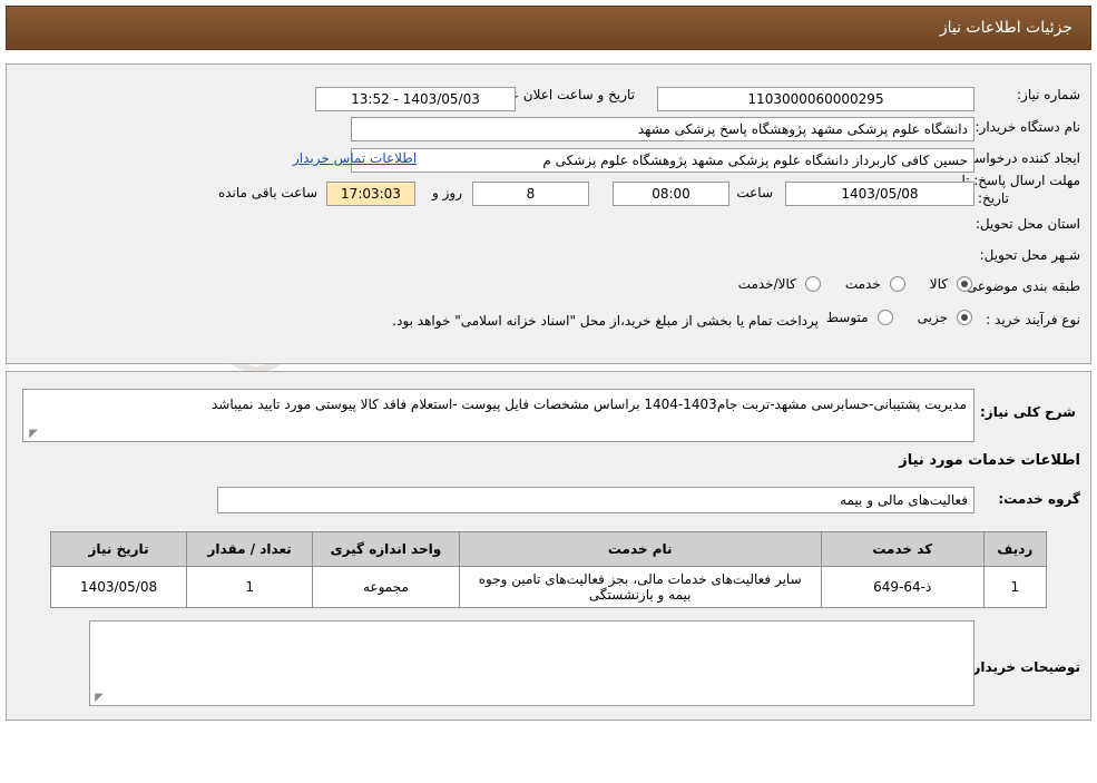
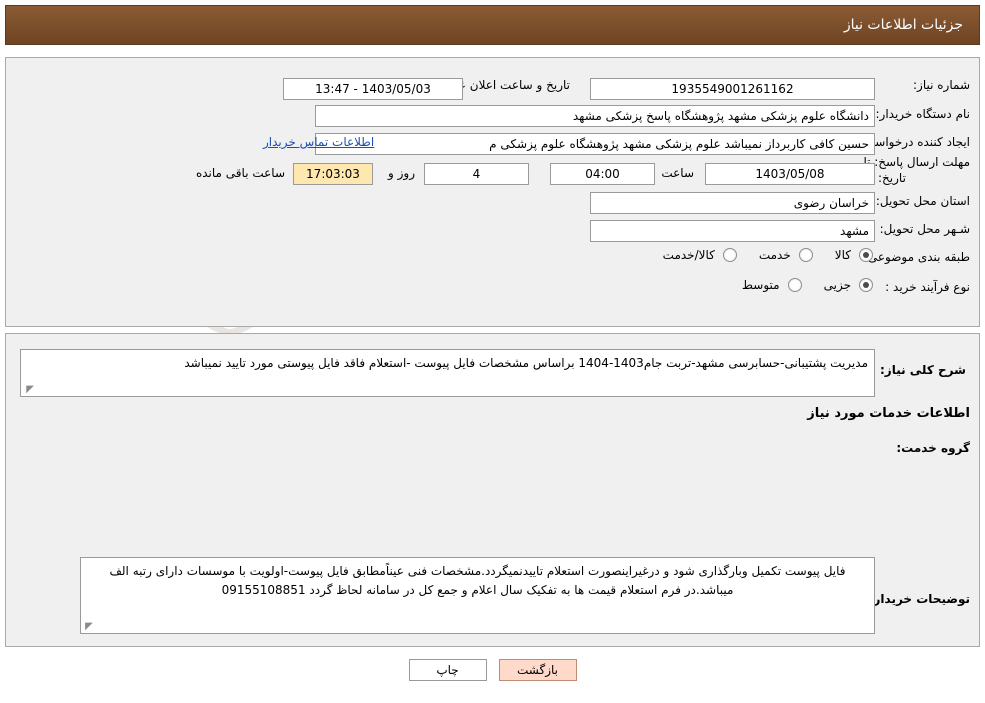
  جزئیات اطلاعات نیاز
  شماره نیاز:
- 1103000060000295
+ 1935549001261162
  تاریخ و ساعت اعلان
- 1403/05/03 - 13:52
+ 1403/05/03 - 13:47
  نام دستگاه خریدار:
  دانشگاه علوم پزشکی مشهد پژوهشگاه پاسخ پزشکی مشهد
  ایجاد کننده درخواس
- حسین کافی کاربرداز دانشگاه علوم پزشکی مشهد پژوهشگاه علوم پزشکی م
+ حسین کافی کاربرداز نمیباشد علوم پزشکی مشهد پژوهشگاه علوم پزشکی م
  اطلاعات تماس خریدار
  مهلت ارسال پاسخ: تا
  تاریخ:
  1403/05/08
  ساعت
- 08:00
+ 04:00
- 8
+ 4
  روز و
  17:03:03
  ساعت باقی مانده
  استان محل تحویل:
+ خراسان رضوی
  شـهر محل تحویل:
+ مشهد
  طبقه بندی موضوعی
  کالا
  خدمت
  کالا/خدمت
  نوع فرآیند خرید :
  جزیی
  متوسط
- پرداخت تمام یا بخشی از مبلغ خرید،از محل "اسناد خزانه اسلامی" خواهد بود.
  شرح کلی نیاز:
- مدیریت پشتیبانی-حسابرسی مشهد-تربت جام1403-1404 براساس مشخصات فایل پیوست -استعلام فاقد کالا پیوستی مورد تایید نمیباشد
+ مدیریت پشتیبانی-حسابرسی مشهد-تربت جام1403-1404 براساس مشخصات فایل پیوست -استعلام فاقد فایل پیوستی مورد تایید نمیباشد
  ◤
  اطلاعات خدمات مورد نیاز
  گروه خدمت:
- فعالیت‌های مالی و بیمه
- ردیف	کد خدمت	نام خدمت	واحد اندازه گیری	تعداد / مقدار	تاریخ نیاز
- 1	ذ-64-649	سایر فعالیت‌های خدمات مالی، بجز فعالیت‌های تامین وجوه بیمه و بازنشستگی	مجموعه	1	1403/05/08
  توضیحات خریدار
+ فایل پیوست تکمیل وبارگذاری شود و درغیراینصورت استعلام تاییدنمیگردد.مشخصات فنی عیناًمطابق فایل پیوست-اولویت با موسسات دارای رتبه الف میباشد.در فرم استعلام قیمت ها به تفکیک سال اعلام و جمع کل در سامانه لحاظ گردد 09155108851
  ◤
+ بازگشت
+ چاپ
